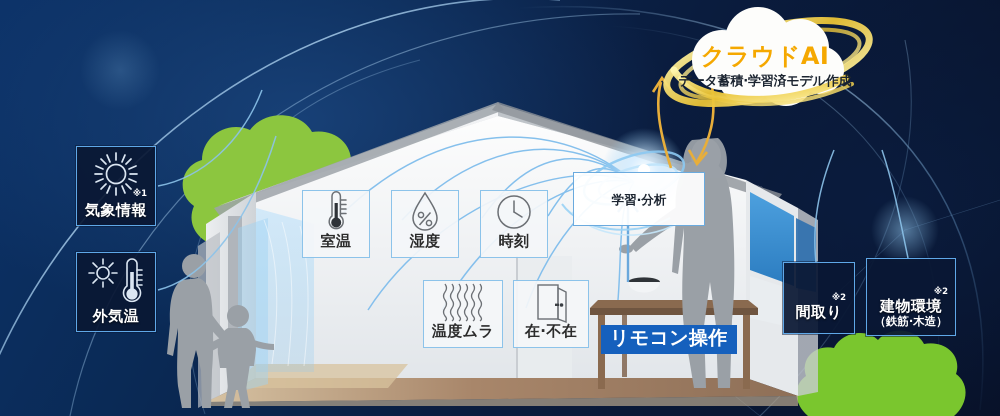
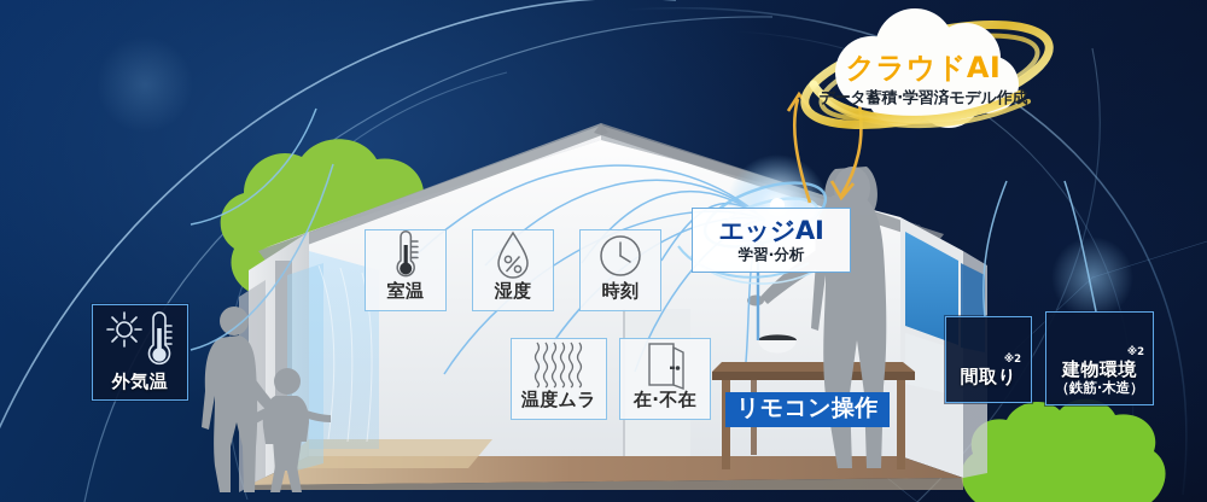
  クラウドAI
  データ蓄積·学習済モデル作成
+ エッジAI
  学習·分析
  リモコン操作
- ※1
- 気象情報
  外気温
  ※2
  間取り
  ※2
  建物環境
  （鉄筋·木造）
  室温
  湿度
  時刻
  温度ムラ
  在·不在
